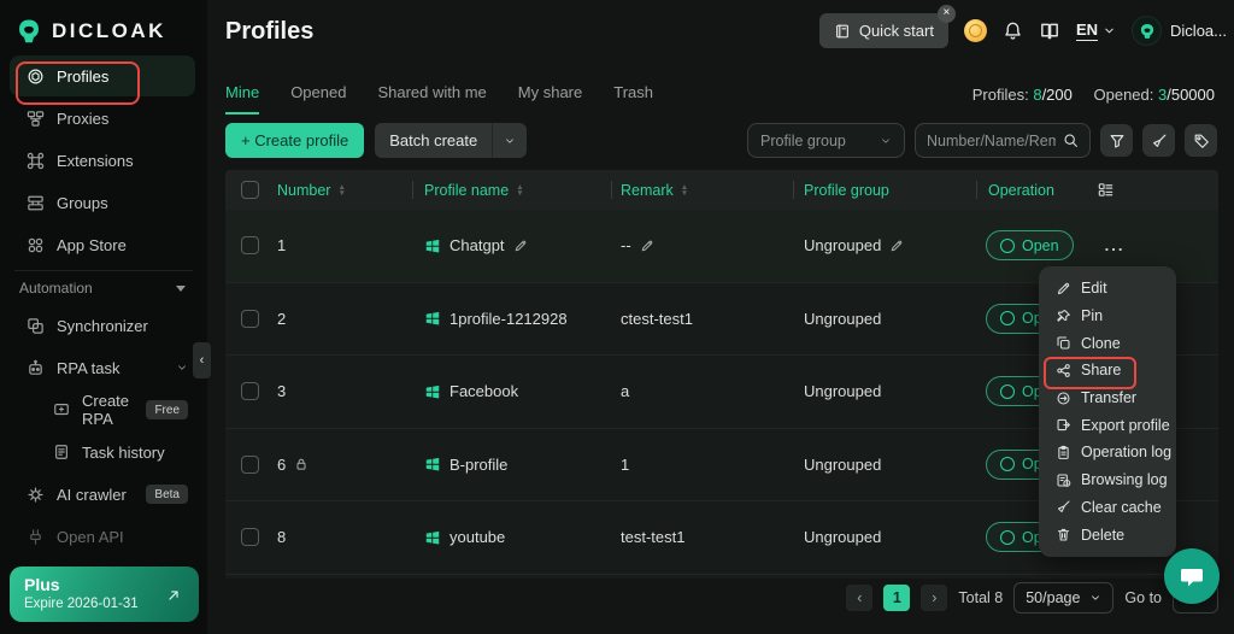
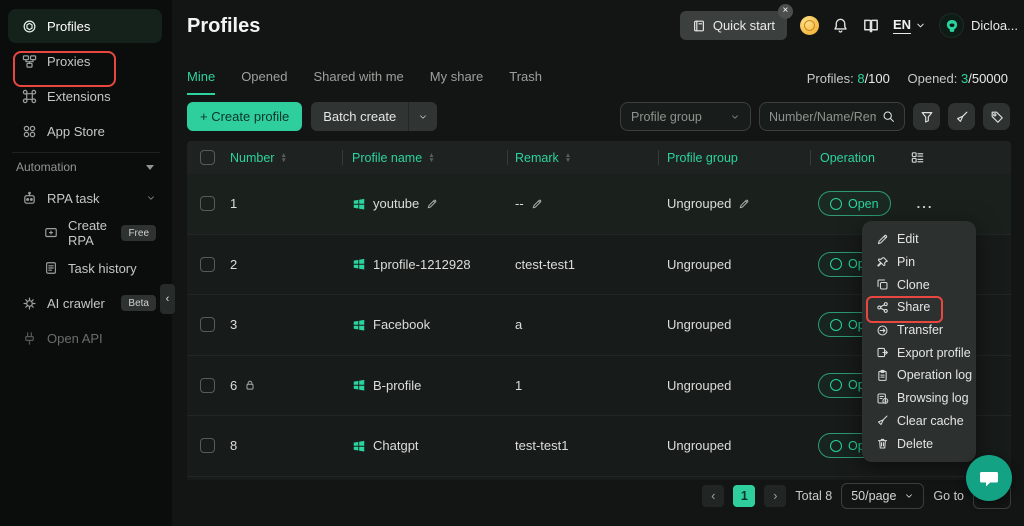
- DICLOAK
  Profiles
  Proxies
  Extensions
- Groups
  App Store
  Automation
- Synchronizer
  RPA task
  Create RPA
  Free
  Task history
  AI crawler
  Beta
  Open API
- Plus
- Expire 2026-01-31
  ‹
  Profiles
  Quick start
  ×
  EN
  Dicloa...
  Mine
  Opened
  Shared with me
  My share
  Trash
- Profiles: 8/200 Opened: 3/50000
+ Profiles: 8/100 Opened: 3/50000
  + Create profile
  Batch create
  Profile group
  Number/Name/Rem
  Number
  Profile name
  Remark
  Profile group
  Operation
  1
- Chatgpt
+ youtube
  --
  Ungrouped
  Open
  ...
  2
  1profile-1212928
  ctest-test1
  Ungrouped
  3
  Facebook
  a
  Ungrouped
  6
  B-profile
  1
  Ungrouped
  8
- youtube
+ Chatgpt
  test-test1
  Ungrouped
  ‹
  1
  ›
  Total 8
  50/page
  Go to
  Edit
  Pin
  Clone
  Share
  Transfer
  Export profile
  Operation log
  Browsing log
  Clear cache
  Delete
